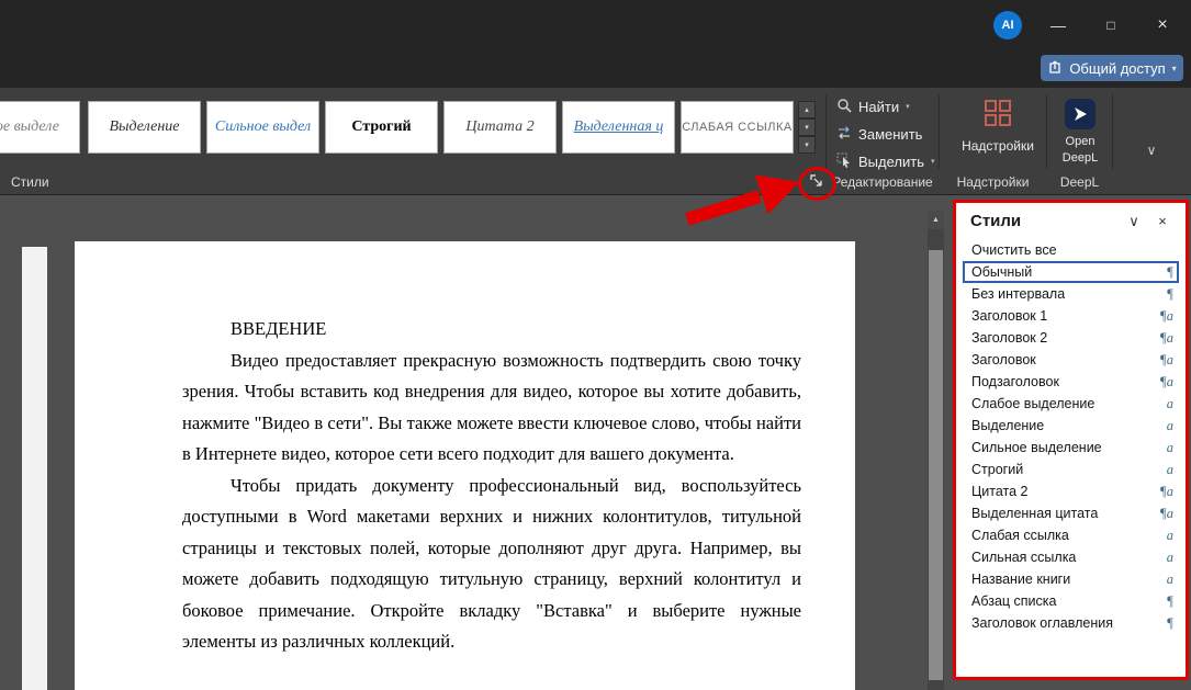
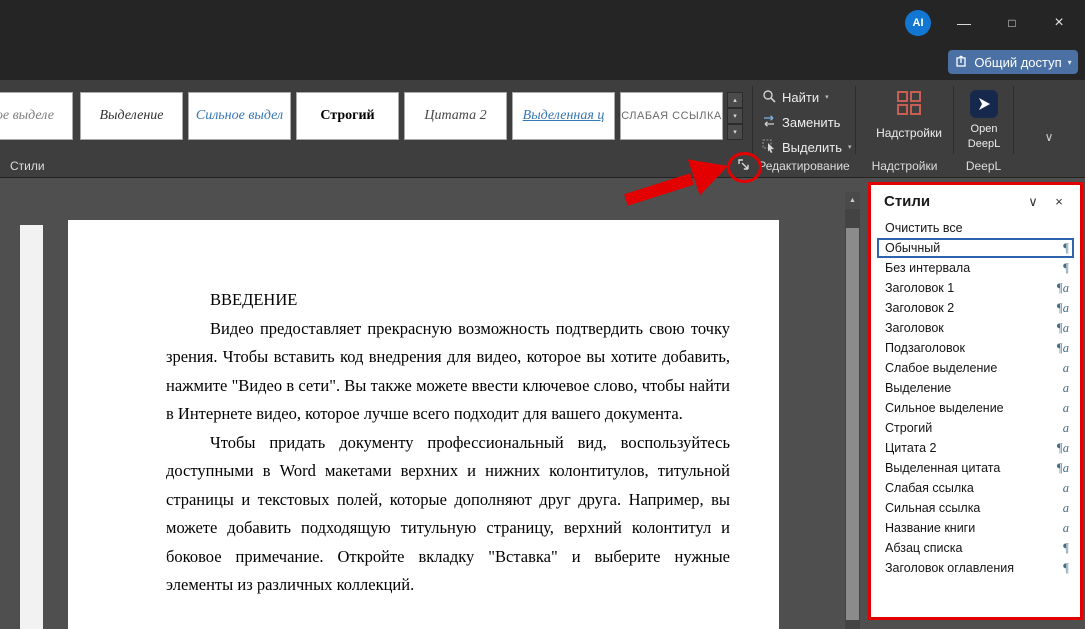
  AI
  —
  □
  ×
  Общий доступ
  ▾
  е выделе
  Выделение
  Сильное выдел
  Строгий
  Цитата 2
  Выделенная ц
  СЛАБАЯ ССЫЛКА
  Найти
  Заменить
  Выделить
  Надстройки
  Open
  DeepL
  ∨
  Стили
  Редактирование
  Надстройки
  DeepL
  ВВЕДЕНИЕ
- Видео предоставляет прекрасную возможность подтвердить свою точку зрения. Чтобы вставить код внедрения для видео, которое вы хотите добавить, нажмите "Видео в сети". Вы также можете ввести ключевое слово, чтобы найти в Интернете видео, которое сети всего подходит для вашего документа.
+ Видео предоставляет прекрасную возможность подтвердить свою точку зрения. Чтобы вставить код внедрения для видео, которое вы хотите добавить, нажмите "Видео в сети". Вы также можете ввести ключевое слово, чтобы найти в Интернете видео, которое лучше всего подходит для вашего документа.
  Чтобы придать документу профессиональный вид, воспользуйтесь доступными в Word макетами верхних и нижних колонтитулов, титульной страницы и текстовых полей, которые дополняют друг друга. Например, вы можете добавить подходящую титульную страницу, верхний колонтитул и боковое примечание. Откройте вкладку "Вставка" и выберите нужные элементы из различных коллекций.
  Стили
  ∨
  ×
  Очистить все
  Обычный
  ¶
  Без интервала
  ¶
  Заголовок 1
  ¶a
  Заголовок 2
  ¶a
  Заголовок
  ¶a
  Подзаголовок
  ¶a
  Слабое выделение
  a
  Выделение
  a
  Сильное выделение
  a
  Строгий
  a
  Цитата 2
  ¶a
  Выделенная цитата
  ¶a
  Слабая ссылка
  a
  Сильная ссылка
  a
  Название книги
  a
  Абзац списка
  ¶
  Заголовок оглавления
  ¶
